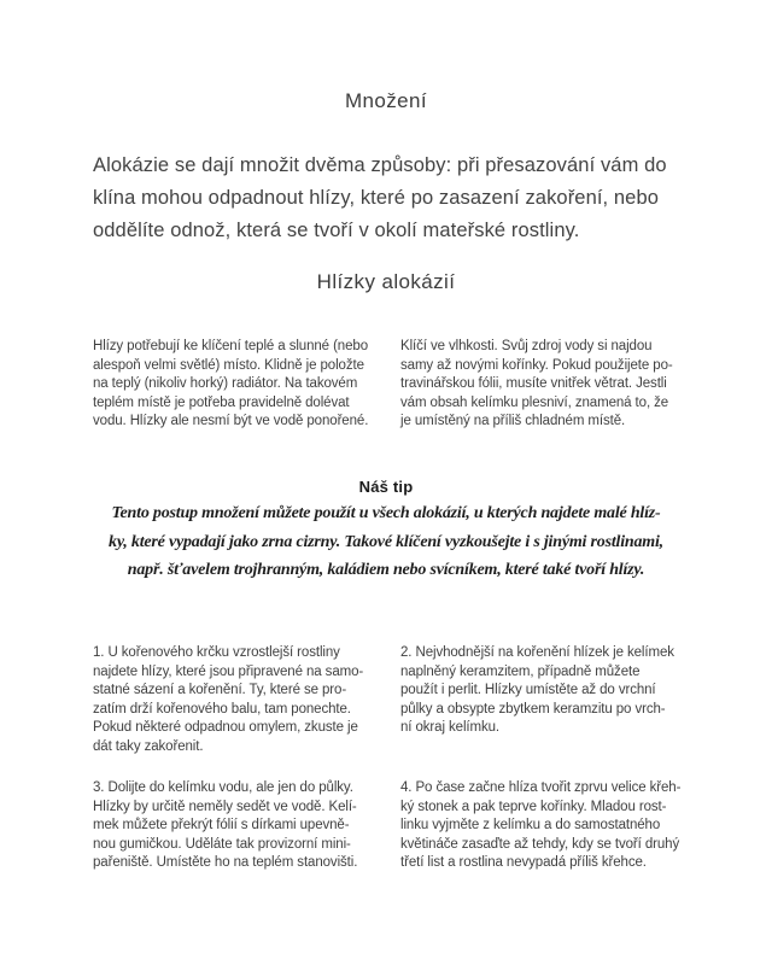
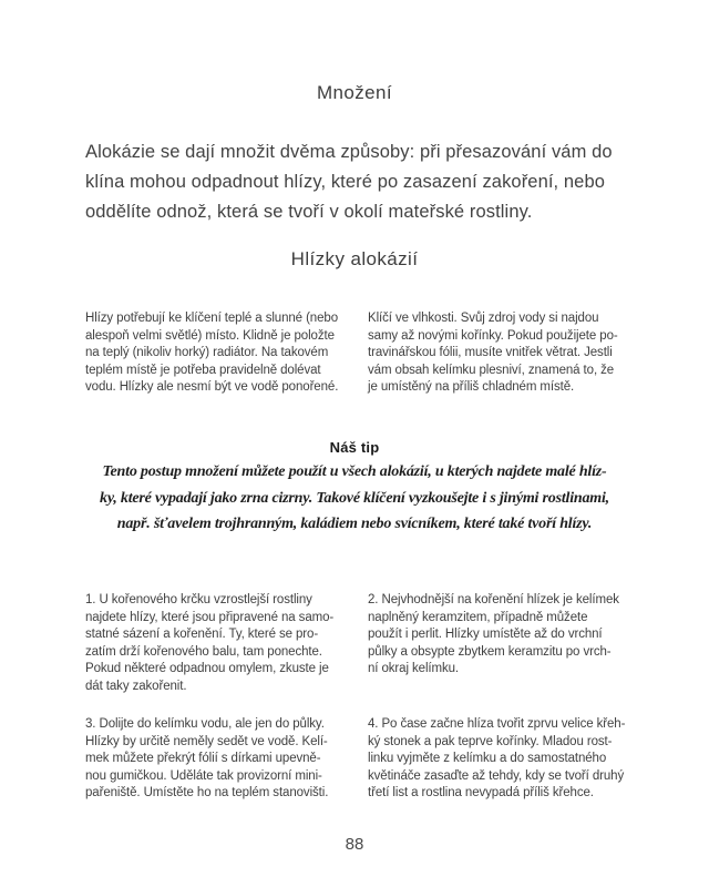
  Množení
  Alokázie se dají množit dvěma způsoby: při přesazování vám do
  klína mohou odpadnout hlízy, které po zasazení zakoření, nebo
  oddělíte odnož, která se tvoří v okolí mateřské rostliny.
  Hlízky alokázií
  Hlízy potřebují ke klíčení teplé a slunné (nebo
  alespoň velmi světlé) místo. Klidně je položte
  na teplý (nikoliv horký) radiátor. Na takovém
  teplém místě je potřeba pravidelně dolévat
  vodu. Hlízky ale nesmí být ve vodě ponořené.
  Klíčí ve vlhkosti. Svůj zdroj vody si najdou
  samy až novými kořínky. Pokud použijete po-
  travinářskou fólii, musíte vnitřek větrat. Jestli
  vám obsah kelímku plesniví, znamená to, že
  je umístěný na příliš chladném místě.
  Náš tip
  Tento postup množení můžete použít u všech alokázií, u kterých najdete malé hlíz-
  ky, které vypadají jako zrna cizrny. Takové klíčení vyzkoušejte i s jinými rostlinami,
  např. šťavelem trojhranným, kaládiem nebo svícníkem, které také tvoří hlízy.
  1. U kořenového krčku vzrostlejší rostliny
  najdete hlízy, které jsou připravené na samo-
  statné sázení a kořenění. Ty, které se pro-
  zatím drží kořenového balu, tam ponechte.
  Pokud některé odpadnou omylem, zkuste je
  dát taky zakořenit.
  2. Nejvhodnější na kořenění hlízek je kelímek
  naplněný keramzitem, případně můžete
  použít i perlit. Hlízky umístěte až do vrchní
  půlky a obsypte zbytkem keramzitu po vrch-
  ní okraj kelímku.
  3. Dolijte do kelímku vodu, ale jen do půlky.
  Hlízky by určitě neměly sedět ve vodě. Kelí-
  mek můžete překrýt fólií s dírkami upevně-
  nou gumičkou. Uděláte tak provizorní mini-
  pařeniště. Umístěte ho na teplém stanovišti.
  4. Po čase začne hlíza tvořit zprvu velice křeh-
  ký stonek a pak teprve kořínky. Mladou rost-
  linku vyjměte z kelímku a do samostatného
  květináče zasaďte až tehdy, kdy se tvoří druhý
  třetí list a rostlina nevypadá příliš křehce.
+ 88
